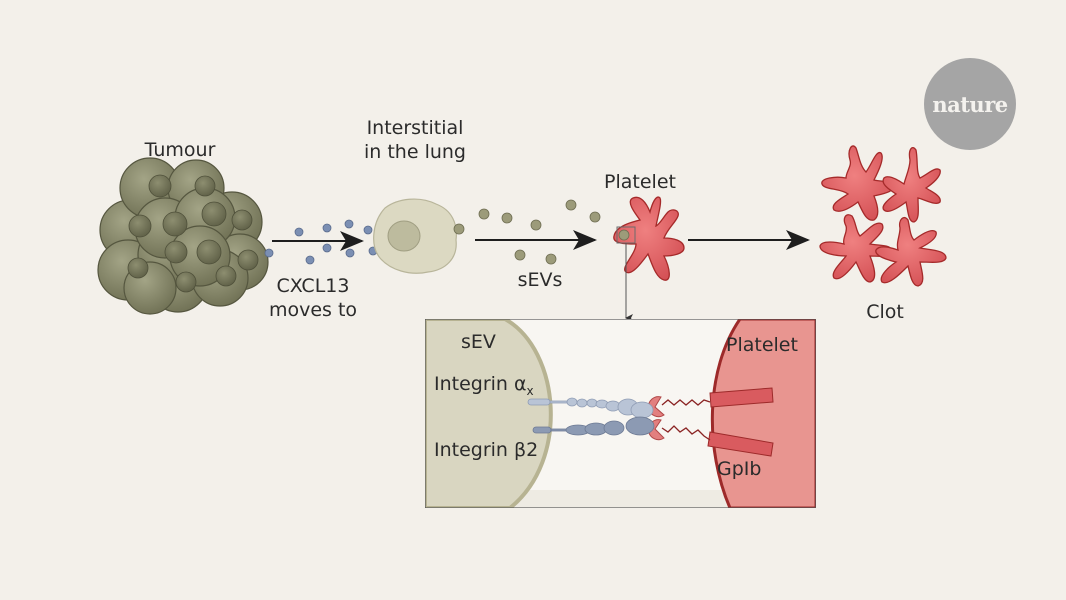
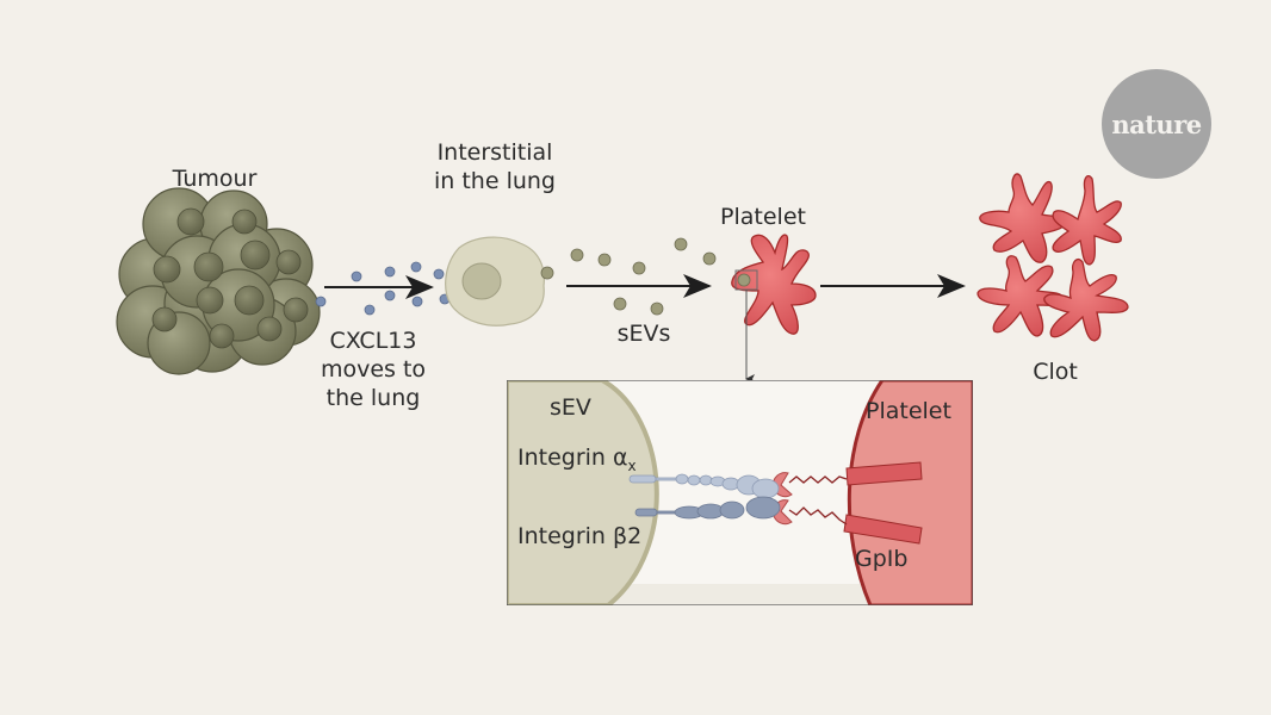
  Tumour
  Interstitial
  in the lung
  Platelet
  Clot
  CXCL13
  moves to
+ the lung
  sEVs
  sEV
  Platelet
  Integrin αx
  Integrin β2
  GpIb
  nature
